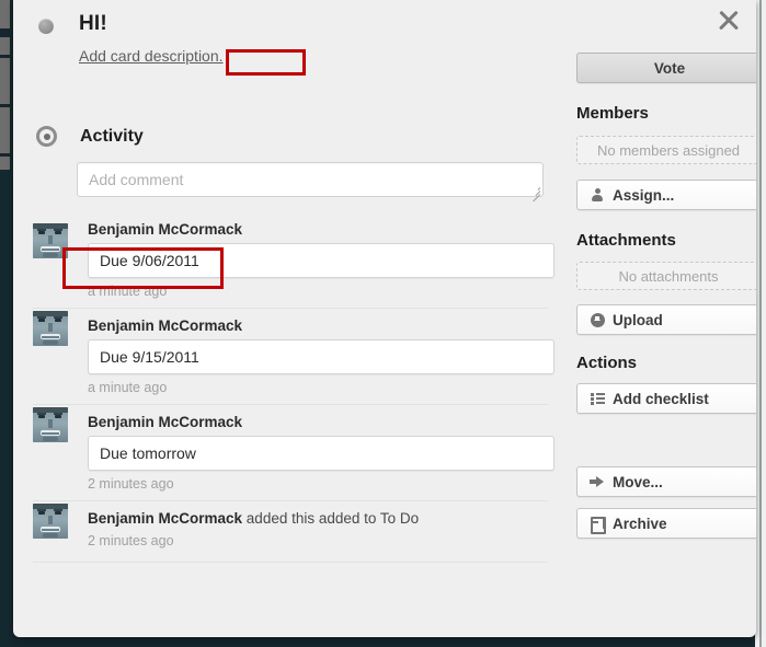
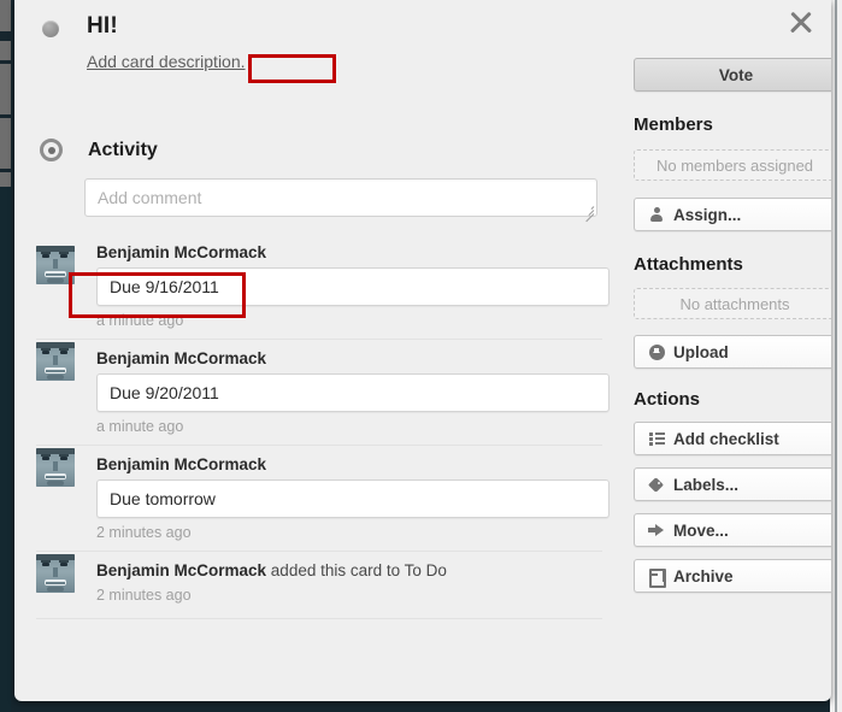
  HI!
  Add card description.
  Activity
  Add comment
  Benjamin McCormack
- Due 9/06/2011
+ Due 9/16/2011
  a minute ago
  Benjamin McCormack
- Due 9/15/2011
+ Due 9/20/2011
  a minute ago
  Benjamin McCormack
  Due tomorrow
  2 minutes ago
- Benjamin McCormack added this added to To Do
+ Benjamin McCormack added this card to To Do
  2 minutes ago
  Vote
  Members
  No members assigned
  Assign...
  Attachments
  No attachments
  Upload
  Actions
  Add checklist
+ Labels...
  Move...
  Archive
